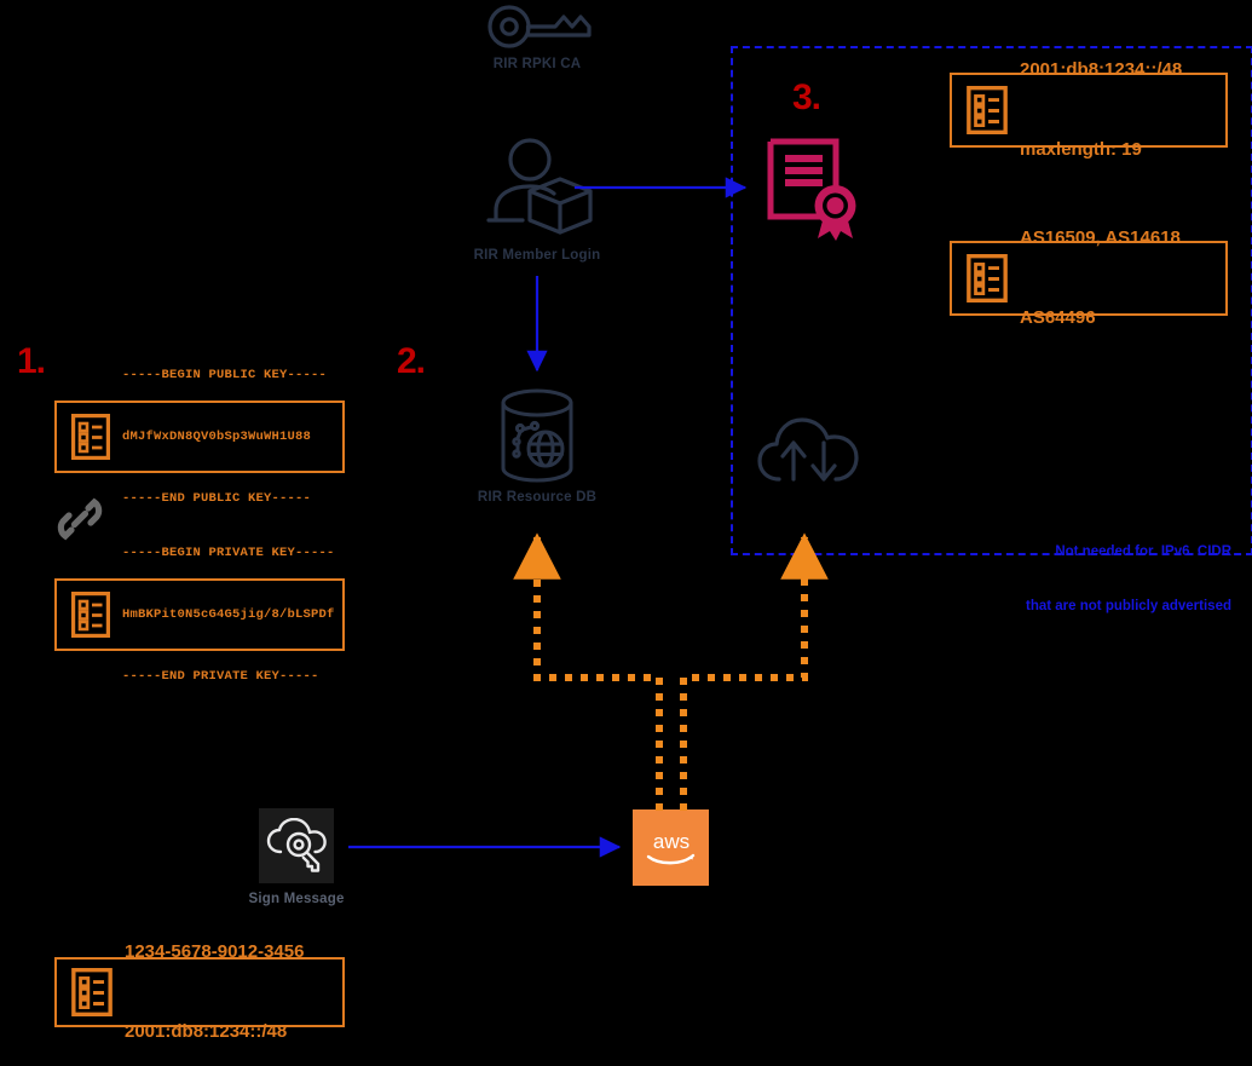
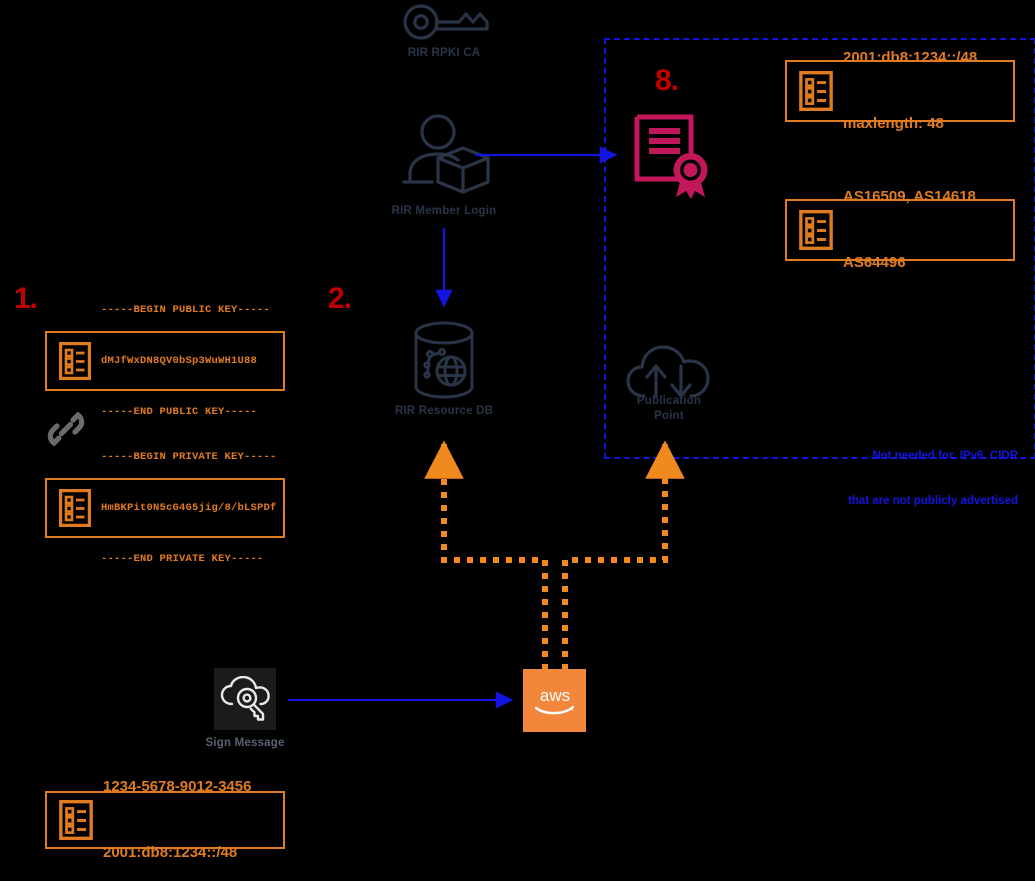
  Not needed for IPv6 CIDR
  that are not publicly advertised
  1.
  2.
- 3.
+ 8.
  RIR RPKI CA
  RIR Member Login
  RIR Resource DB
+ Publication
+ Point
  Sign Message
  aws
  -----BEGIN PUBLIC KEY-----
  dMJfWxDN8QV0bSp3WuWH1U88
  -----END PUBLIC KEY-----
  -----BEGIN PRIVATE KEY-----
  HmBKPit0N5cG4G5jig/8/bLSPDf
  -----END PRIVATE KEY-----
  1234-5678-9012-3456
  2001:db8:1234::/48
  2001:db8:1234::/48
- maxlength: 19
+ maxlength: 48
  AS16509, AS14618
  AS64496
